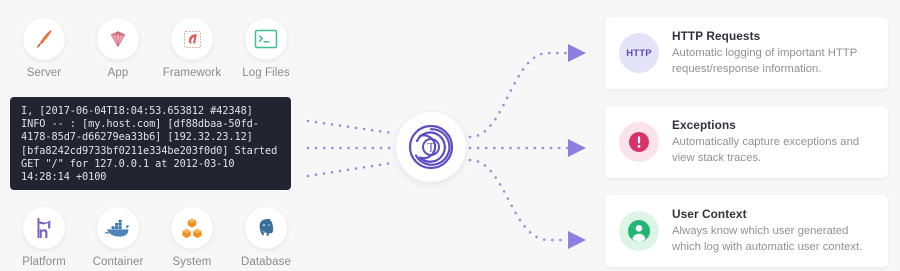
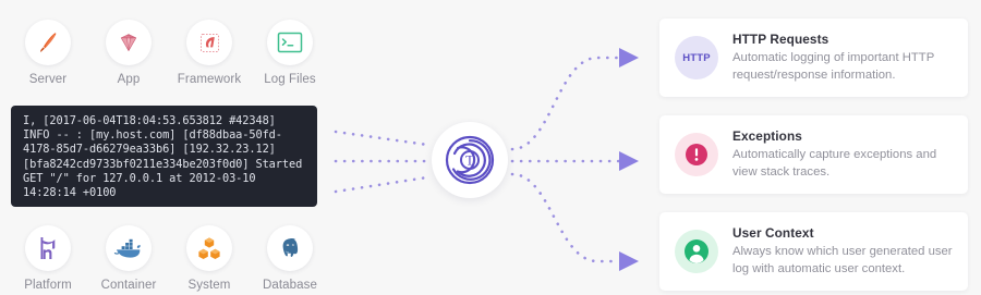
  Server
  App
  Framework
  Log Files
  I, [2017-06-04T18:04:53.653812 #42348]
  INFO -- : [my.host.com] [df88dbaa-50fd-
  4178-85d7-d66279ea33b6] [192.32.23.12]
  [bfa8242cd9733bf0211e334be203f0d0] Started
  GET "/" for 127.0.0.1 at 2012-03-10
  14:28:14 +0100
  Platform
  Container
  System
  Database
  T
  HTTP
  HTTP Requests
  Automatic logging of important HTTP request/response information.
  Exceptions
  Automatically capture exceptions and view stack traces.
  User Context
- Always know which user generated which log with automatic user context.
+ Always know which user generated user log with automatic user context.
